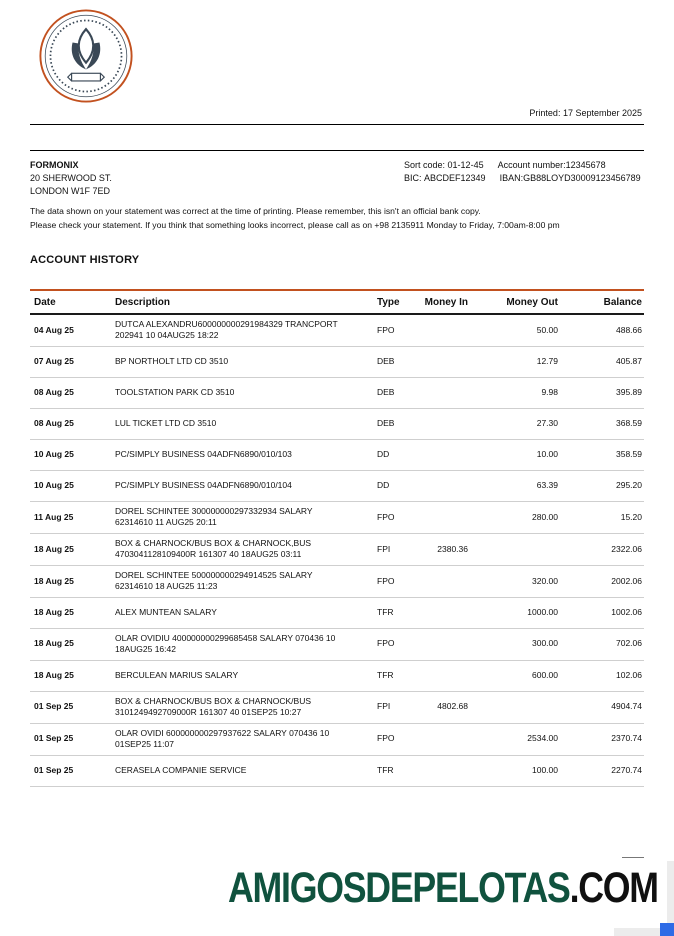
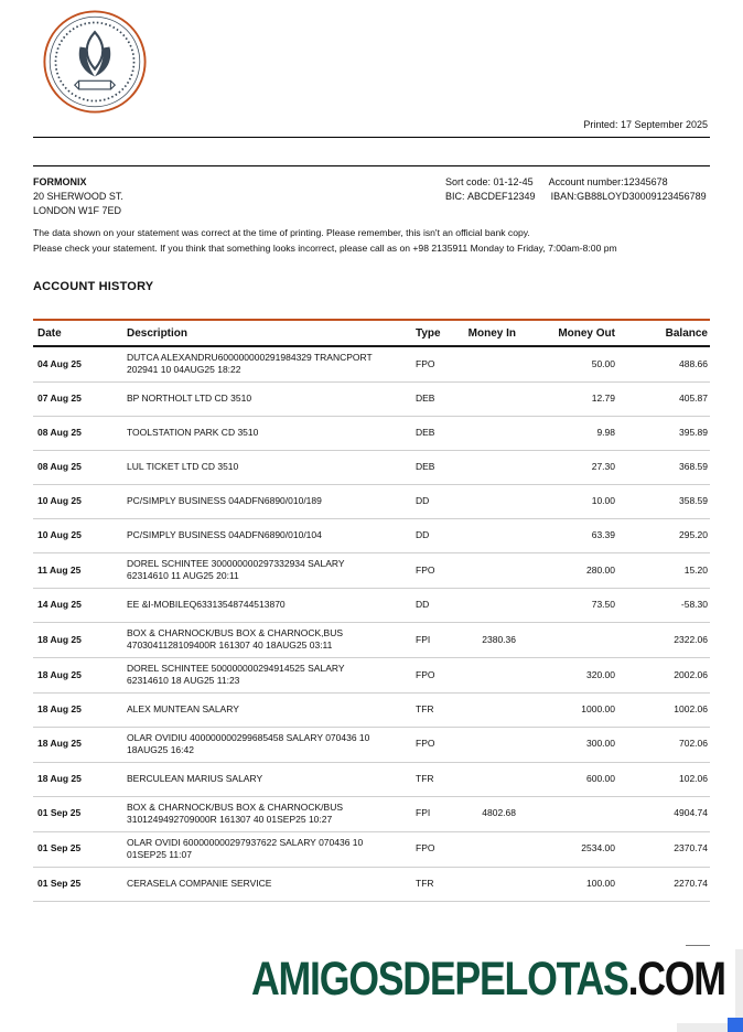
  Printed: 17 September 2025
  FORMONIX
  20 SHERWOOD ST.
  LONDON W1F 7ED
  Sort code: 01-12-45 Account number:12345678
  BIC: ABCDEF12349 IBAN:GB88LOYD30009123456789
  The data shown on your statement was correct at the time of printing. Please remember, this isn't an official bank copy.
  Please check your statement. If you think that something looks incorrect, please call as on +98 2135911 Monday to Friday, 7:00am-8:00 pm
  ACCOUNT HISTORY
  Date	Description	Type	Money In	Money Out	Balance
  04 Aug 25	DUTCA ALEXANDRU600000000291984329 TRANCPORT 202941 10 04AUG25 18:22	FPO		50.00	488.66
  07 Aug 25	BP NORTHOLT LTD CD 3510	DEB		12.79	405.87
  08 Aug 25	TOOLSTATION PARK CD 3510	DEB		9.98	395.89
  08 Aug 25	LUL TICKET LTD CD 3510	DEB		27.30	368.59
- 10 Aug 25	PC/SIMPLY BUSINESS 04ADFN6890/010/103	DD		10.00	358.59
+ 10 Aug 25	PC/SIMPLY BUSINESS 04ADFN6890/010/189	DD		10.00	358.59
  10 Aug 25	PC/SIMPLY BUSINESS 04ADFN6890/010/104	DD		63.39	295.20
  11 Aug 25	DOREL SCHINTEE 300000000297332934 SALARY 62314610 11 AUG25 20:11	FPO		280.00	15.20
+ 14 Aug 25	EE &I-MOBILEQ63313548744513870	DD		73.50	-58.30
  18 Aug 25	BOX & CHARNOCK/BUS BOX & CHARNOCK,BUS 4703041128109400R 161307 40 18AUG25 03:11	FPI	2380.36		2322.06
  18 Aug 25	DOREL SCHINTEE 500000000294914525 SALARY 62314610 18 AUG25 11:23	FPO		320.00	2002.06
  18 Aug 25	ALEX MUNTEAN SALARY	TFR		1000.00	1002.06
  18 Aug 25	OLAR OVIDIU 400000000299685458 SALARY 070436 10 18AUG25 16:42	FPO		300.00	702.06
  18 Aug 25	BERCULEAN MARIUS SALARY	TFR		600.00	102.06
  01 Sep 25	BOX & CHARNOCK/BUS BOX & CHARNOCK/BUS 3101249492709000R 161307 40 01SEP25 10:27	FPI	4802.68		4904.74
  01 Sep 25	OLAR OVIDI 600000000297937622 SALARY 070436 10 01SEP25 11:07	FPO		2534.00	2370.74
  01 Sep 25	CERASELA COMPANIE SERVICE	TFR		100.00	2270.74
  AMIGOSDEPELOTAS.COM
